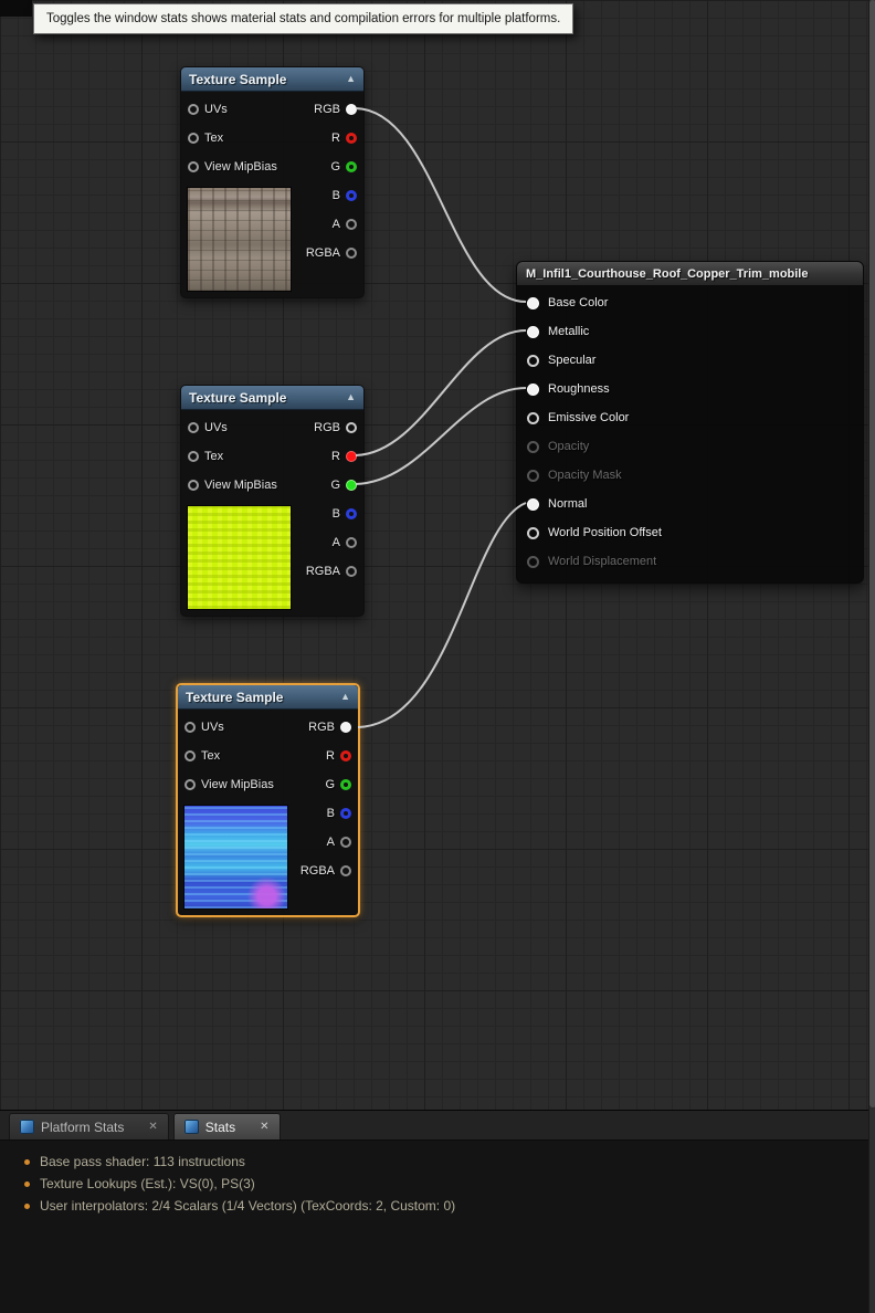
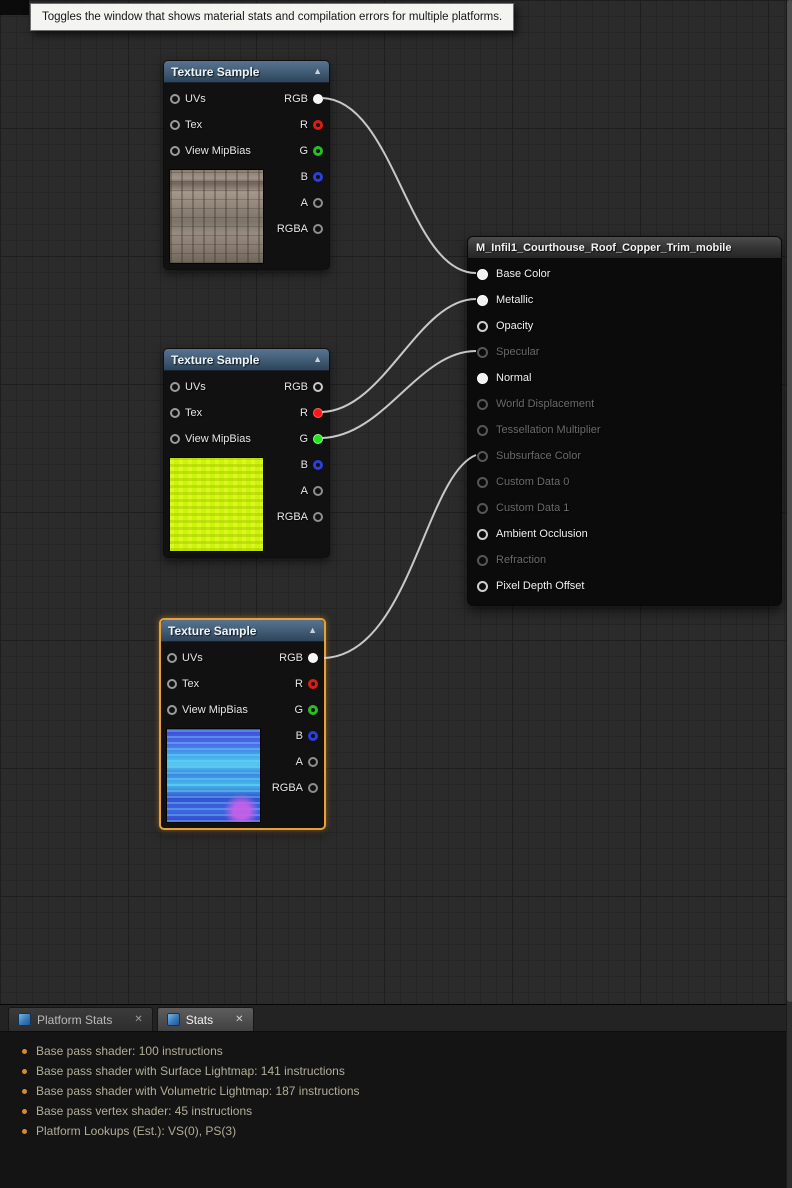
  Texture Sample
  ▲
  UVs
  Tex
  View MipBias
  RGB
  R
  G
  B
  A
  RGBA
  Texture Sample
  ▲
  UVs
  Tex
  View MipBias
  RGB
  R
  G
  B
  A
  RGBA
  Texture Sample
  ▲
  UVs
  Tex
  View MipBias
  RGB
  R
  G
  B
  A
  RGBA
  M_Infil1_Courthouse_Roof_Copper_Trim_mobile
  Base Color
  Metallic
- Specular
+ Opacity
- Roughness
- Emissive Color
- Opacity
+ Specular
- Opacity Mask
  Normal
- World Position Offset
  World Displacement
+ Tessellation Multiplier
+ Subsurface Color
+ Custom Data 0
+ Custom Data 1
+ Ambient Occlusion
+ Refraction
+ Pixel Depth Offset
- Toggles the window stats shows material stats and compilation errors for multiple platforms.
+ Toggles the window that shows material stats and compilation errors for multiple platforms.
  Platform Stats
  ✕
  Stats
  ✕
- Base pass shader: 113 instructions
+ Base pass shader: 100 instructions
+ Base pass shader with Surface Lightmap: 141 instructions
+ Base pass shader with Volumetric Lightmap: 187 instructions
+ Base pass vertex shader: 45 instructions
- Texture Lookups (Est.): VS(0), PS(3)
+ Platform Lookups (Est.): VS(0), PS(3)
- User interpolators: 2/4 Scalars (1/4 Vectors) (TexCoords: 2, Custom: 0)
